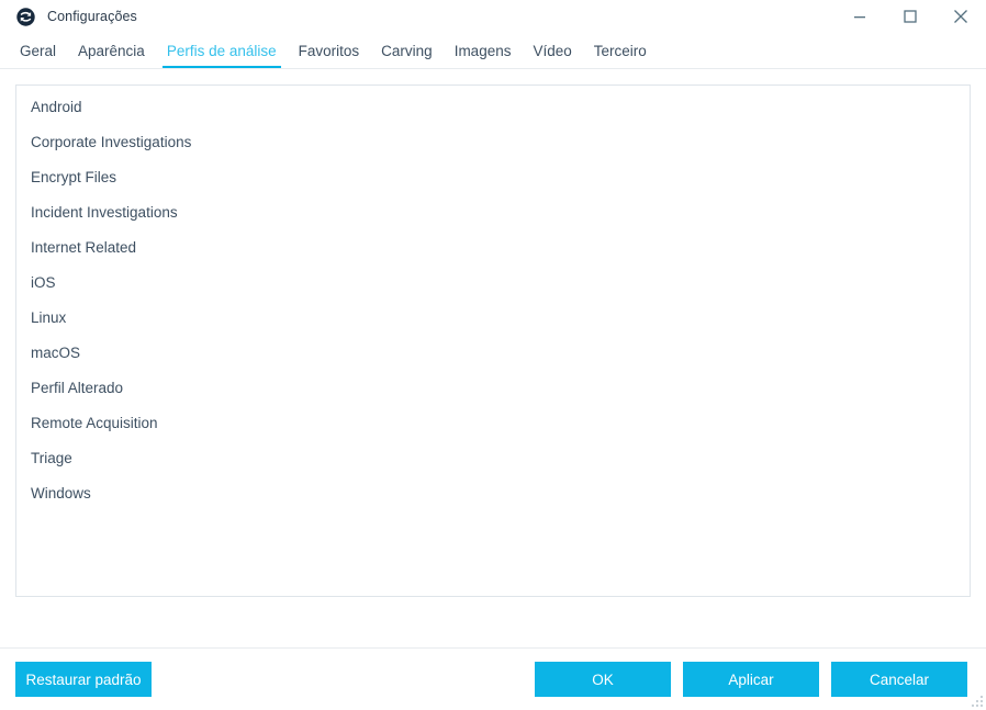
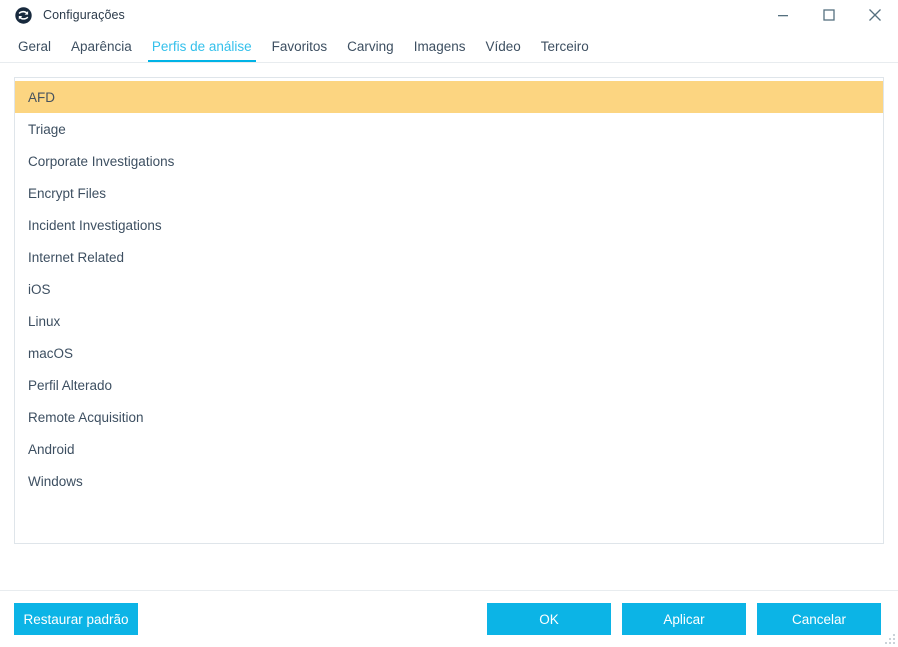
  Configurações
  Geral
  Aparência
  Perfis de análise
  Favoritos
  Carving
  Imagens
  Vídeo
  Terceiro
+ AFD
- Android
+ Triage
  Corporate Investigations
  Encrypt Files
  Incident Investigations
  Internet Related
  iOS
  Linux
  macOS
  Perfil Alterado
  Remote Acquisition
- Triage
+ Android
  Windows
  Restaurar padrão
  OK
  Aplicar
  Cancelar
